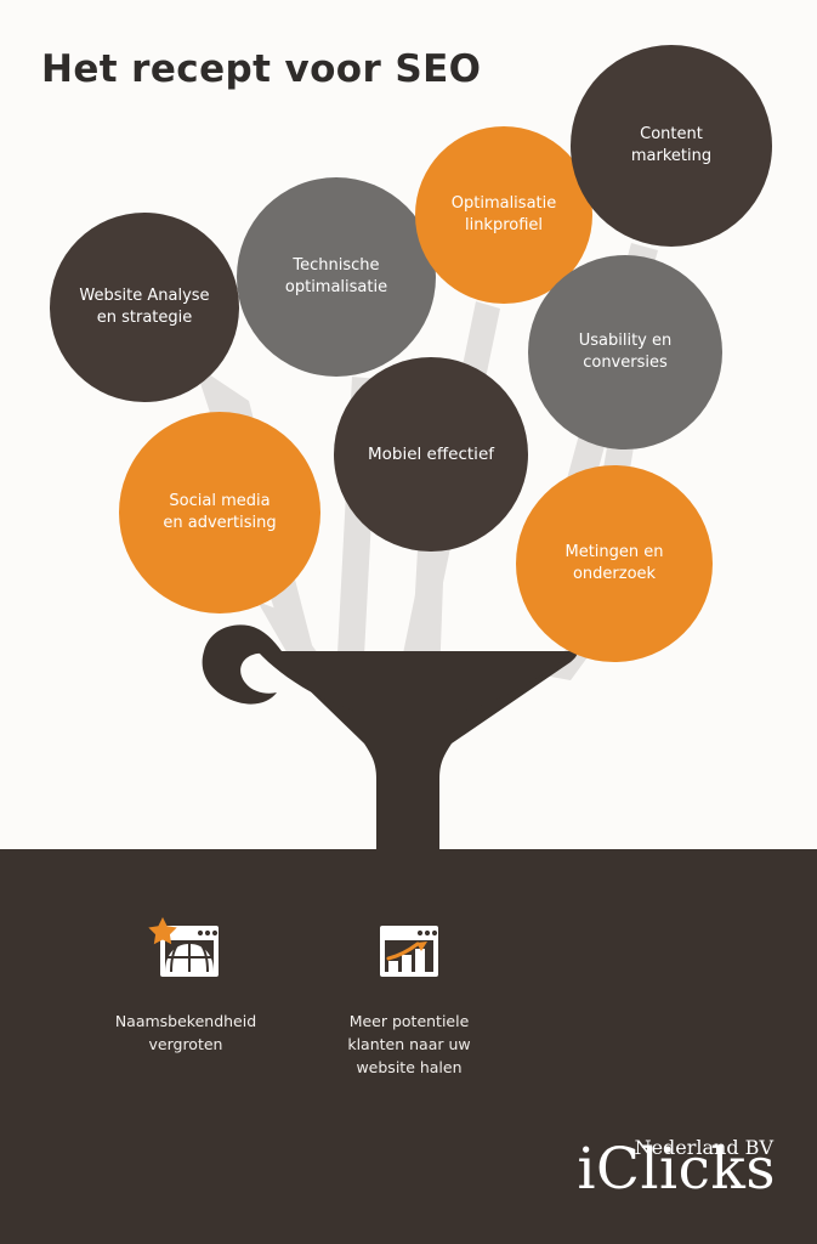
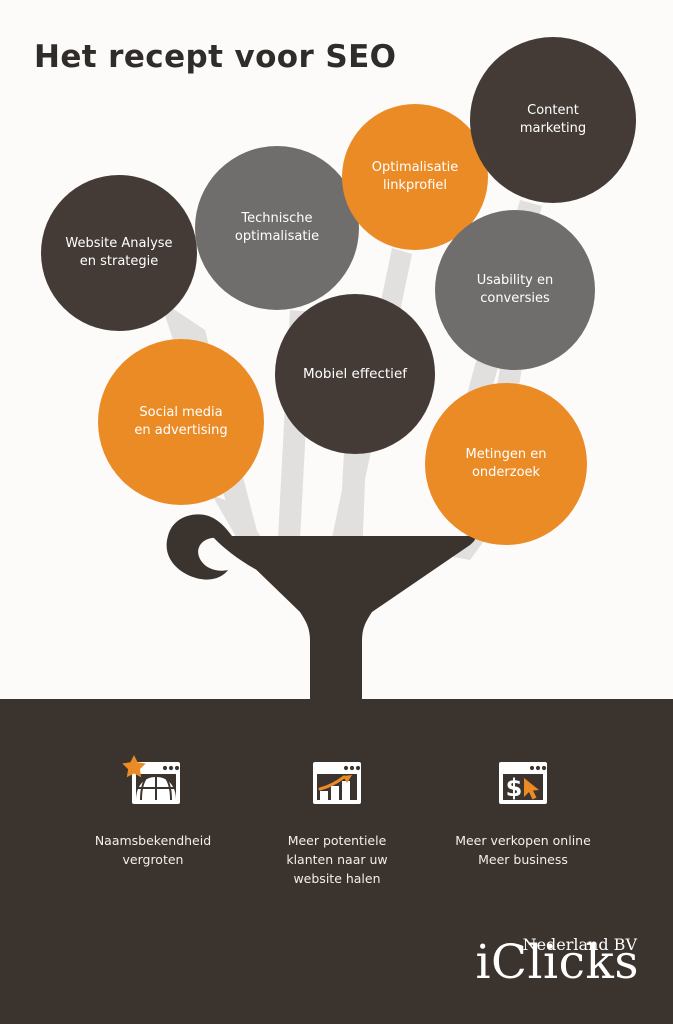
  Het recept voor SEO
  Website Analyse
  en strategie
  Technische
  optimalisatie
  Optimalisatie
  linkprofiel
  Content
  marketing
  Usability en
  conversies
  Mobiel effectief
  Social media
  en advertising
  Metingen en
  onderzoek
  Naamsbekendheid
  vergroten
  Meer potentiele
  klanten naar uw
  website halen
+ $
+ Meer verkopen online
+ Meer business
  Nederland BV
  iClicks
